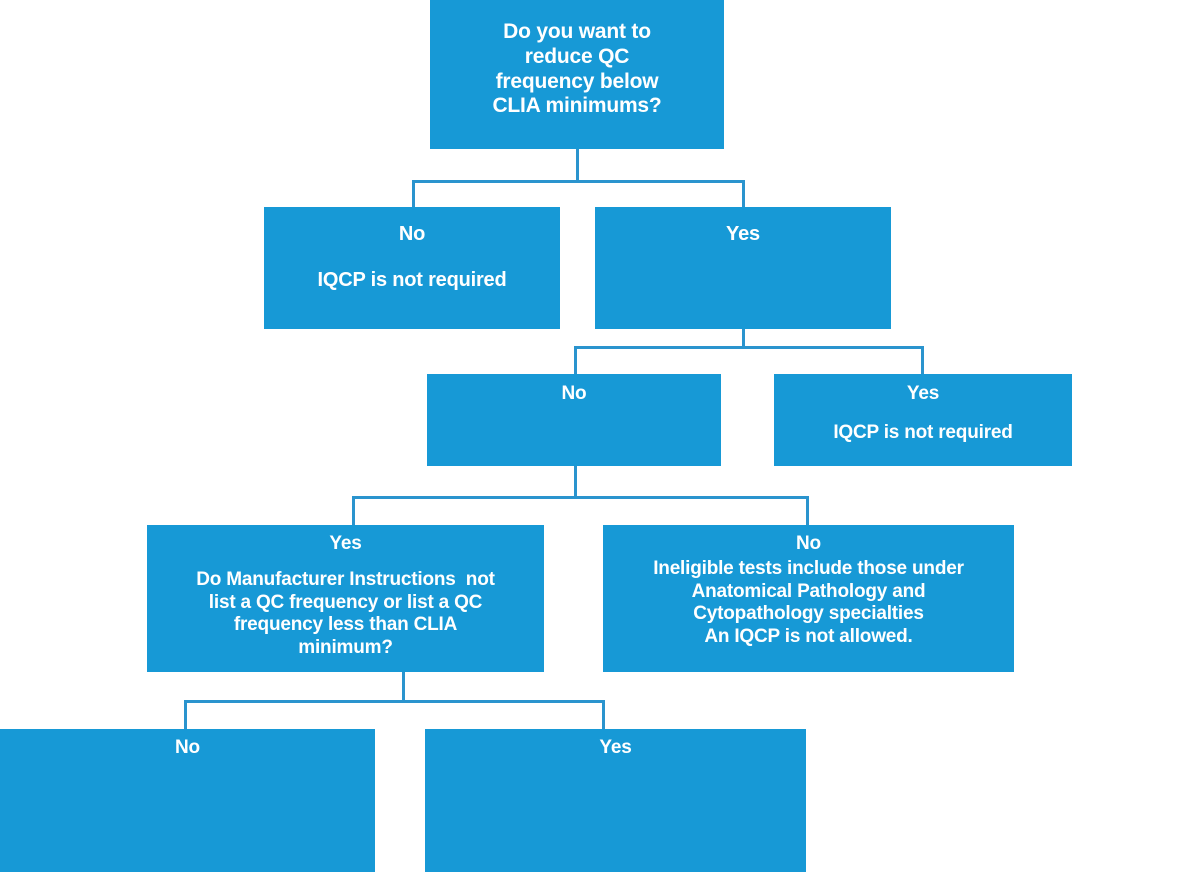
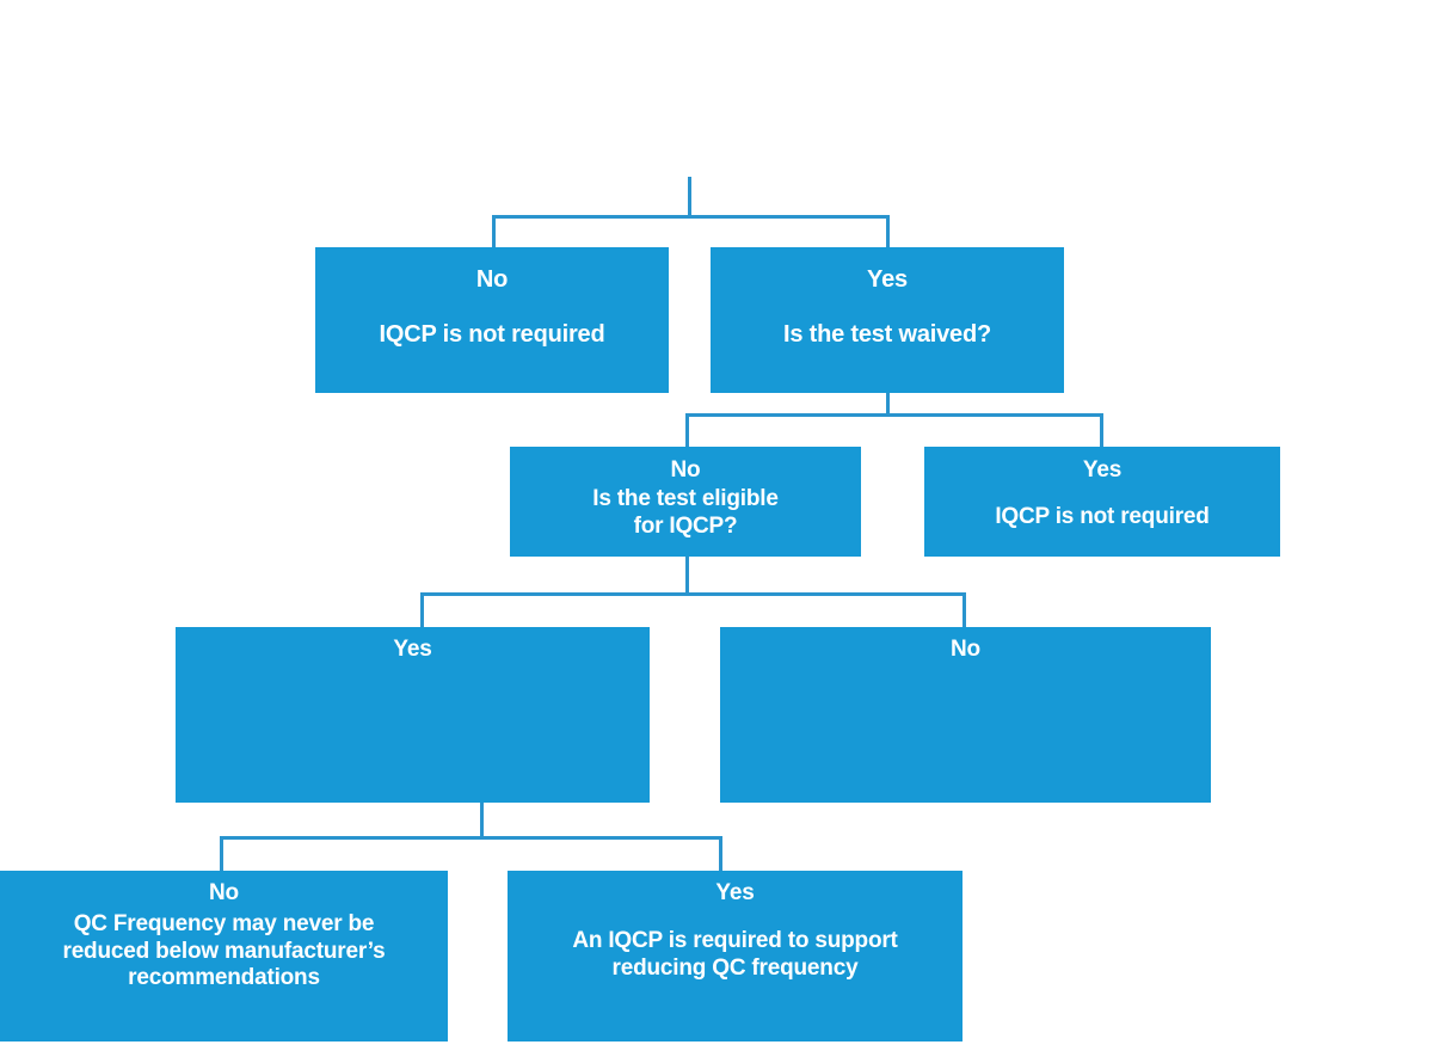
- Do you want to
- reduce QC
- frequency below
- CLIA minimums?
  No
  IQCP is not required
  Yes
+ Is the test waived?
  No
+ Is the test eligible
+ for IQCP?
  Yes
  IQCP is not required
  Yes
- Do Manufacturer Instructions not
- list a QC frequency or list a QC
- frequency less than CLIA
- minimum?
  No
- Ineligible tests include those under
- Anatomical Pathology and
- Cytopathology specialties
- An IQCP is not allowed.
  No
+ QC Frequency may never be
+ reduced below manufacturer’s
+ recommendations
  Yes
+ An IQCP is required to support
+ reducing QC frequency
